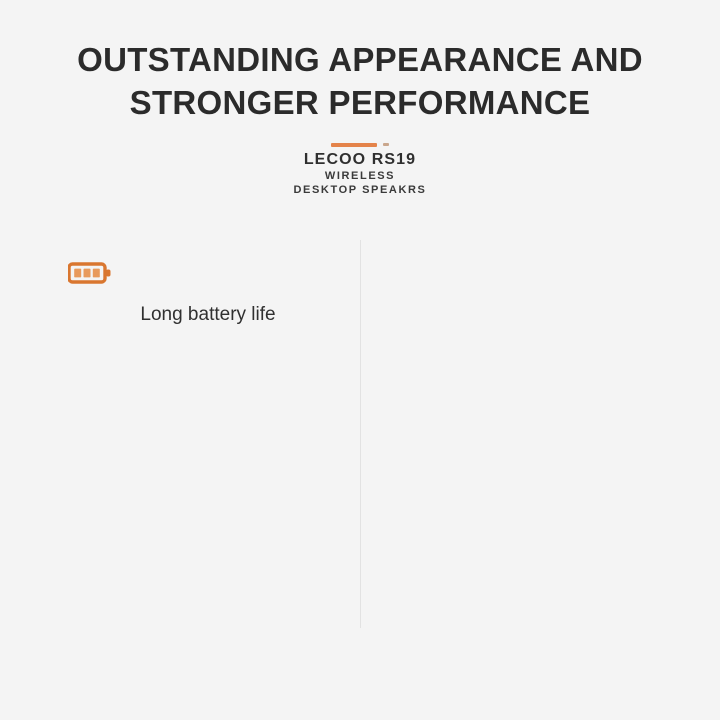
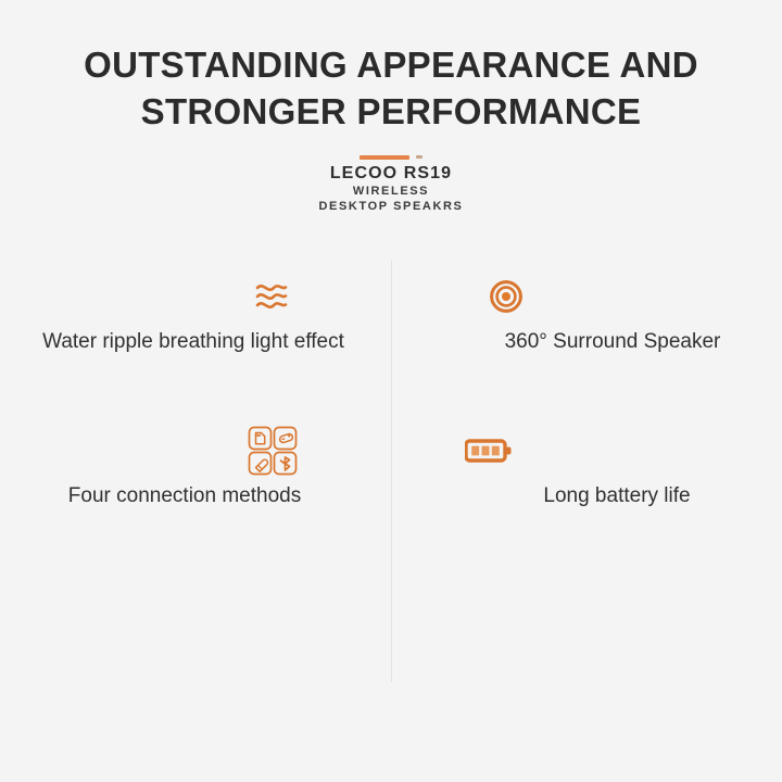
  OUTSTANDING APPEARANCE AND
  STRONGER PERFORMANCE
  LECOO RS19
  WIRELESS
  DESKTOP SPEAKRS
+ Water ripple breathing light effect
+ 360° Surround Speaker
+ Four connection methods
  Long battery life
